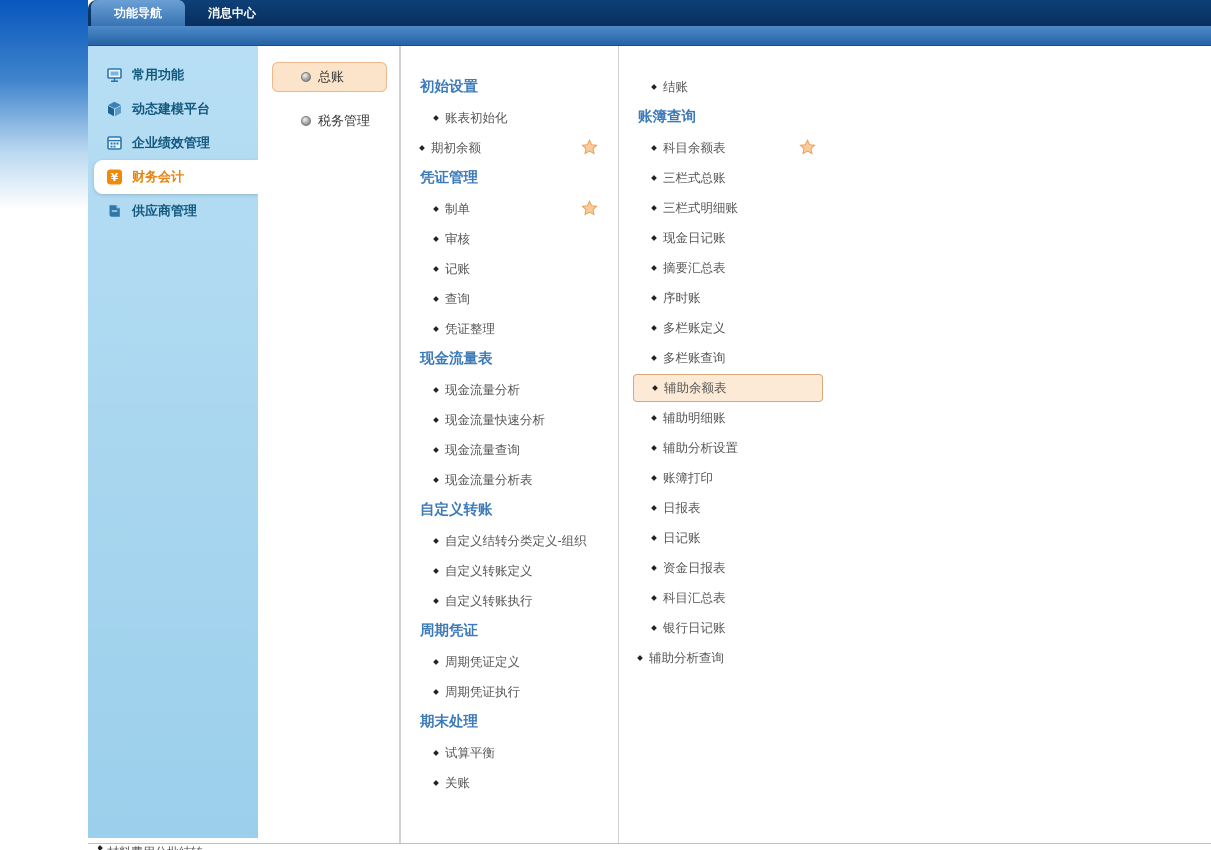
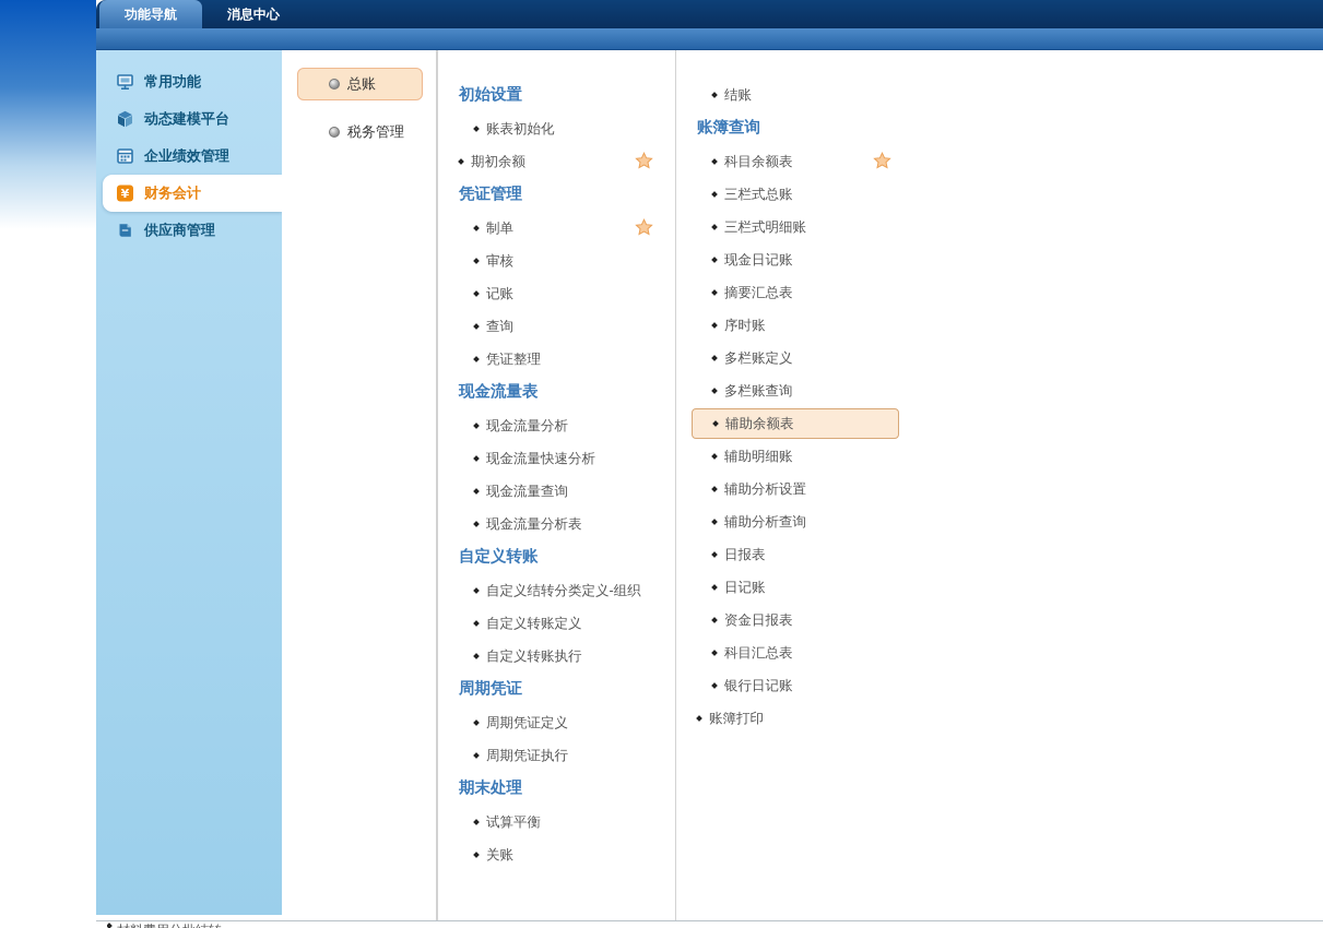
  功能导航
  消息中心
  常用功能
  动态建模平台
  企业绩效管理
  ¥
  财务会计
  供应商管理
  总账
  税务管理
  初始设置
  账表初始化
  期初余额
  凭证管理
  制单
  审核
  记账
  查询
  凭证整理
  现金流量表
  现金流量分析
  现金流量快速分析
  现金流量查询
  现金流量分析表
  自定义转账
  自定义结转分类定义-组织
  自定义转账定义
  自定义转账执行
  周期凭证
  周期凭证定义
  周期凭证执行
  期末处理
  试算平衡
  关账
  结账
  账簿查询
  科目余额表
  三栏式总账
  三栏式明细账
  现金日记账
  摘要汇总表
  序时账
  多栏账定义
  多栏账查询
  辅助余额表
  辅助明细账
  辅助分析设置
- 账簿打印
+ 辅助分析查询
  日报表
  日记账
  资金日报表
  科目汇总表
  银行日记账
- 辅助分析查询
+ 账簿打印
